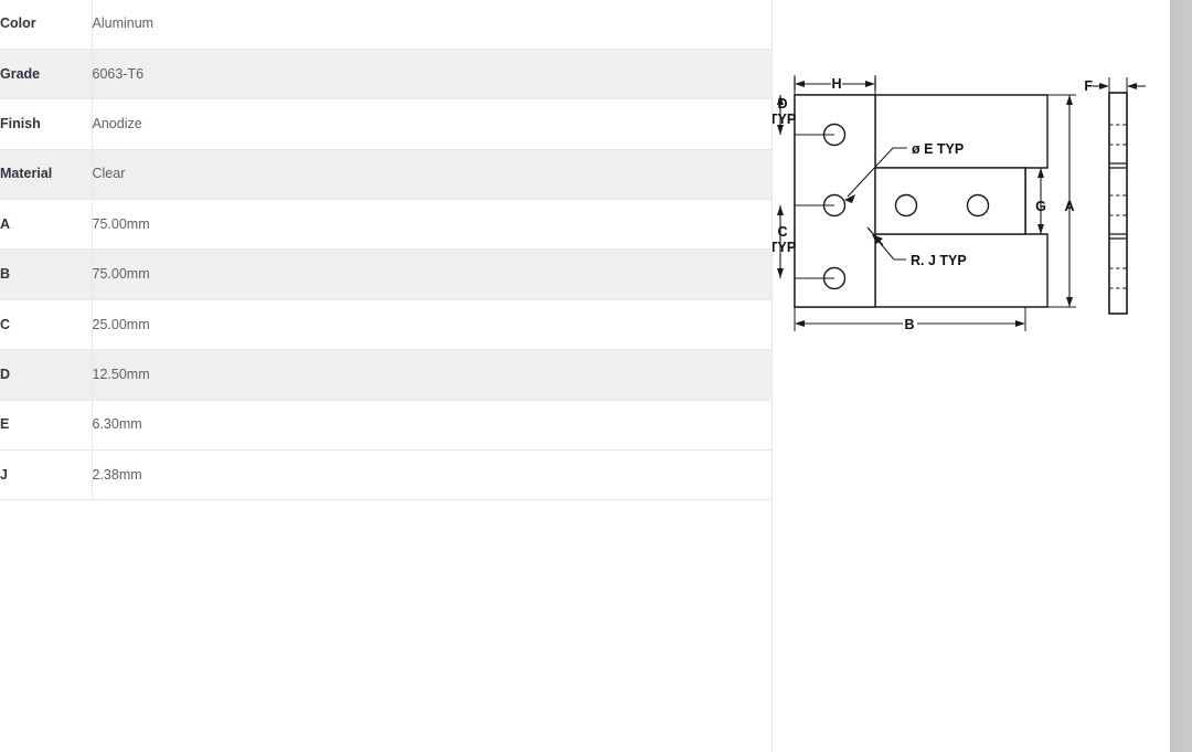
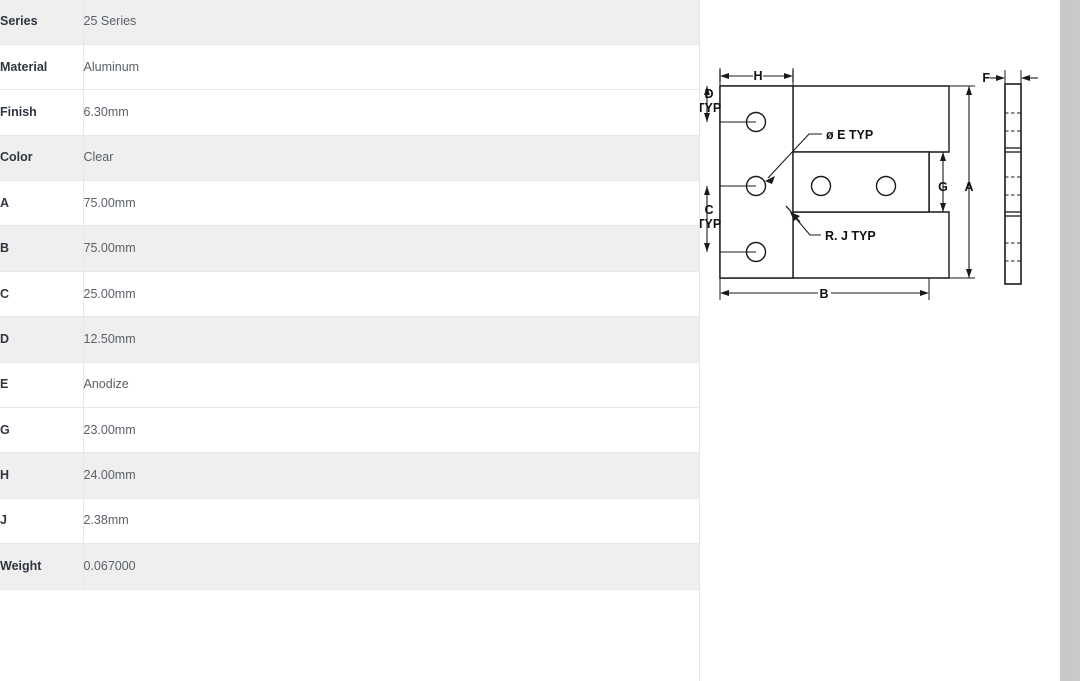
+ Series	25 Series
- Color	Aluminum
+ Material	Aluminum
- Grade	6063-T6
- Finish	Anodize
+ Finish	6.30mm
- Material	Clear
+ Color	Clear
  A	75.00mm
  B	75.00mm
  C	25.00mm
  D	12.50mm
- E	6.30mm
+ E	Anodize
+ G	23.00mm
+ H	24.00mm
  J	2.38mm
+ Weight	0.067000
  H
  D
  TYP
  C
  TYP
  G
  A
  B
  F
  ø E TYP
  R. J TYP
